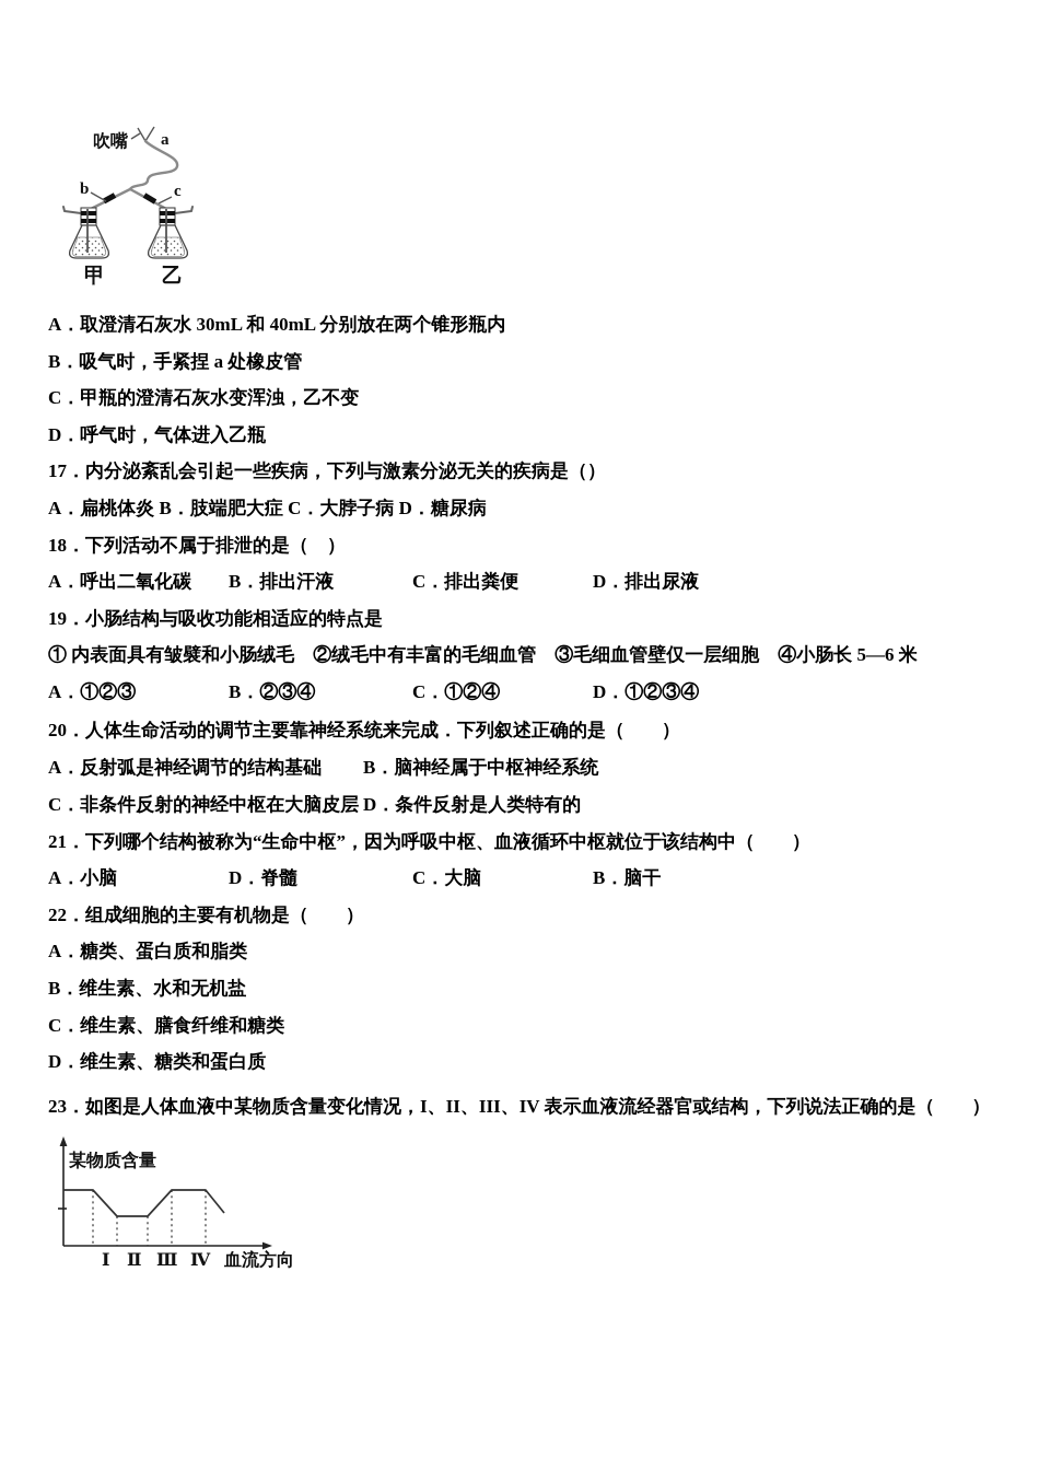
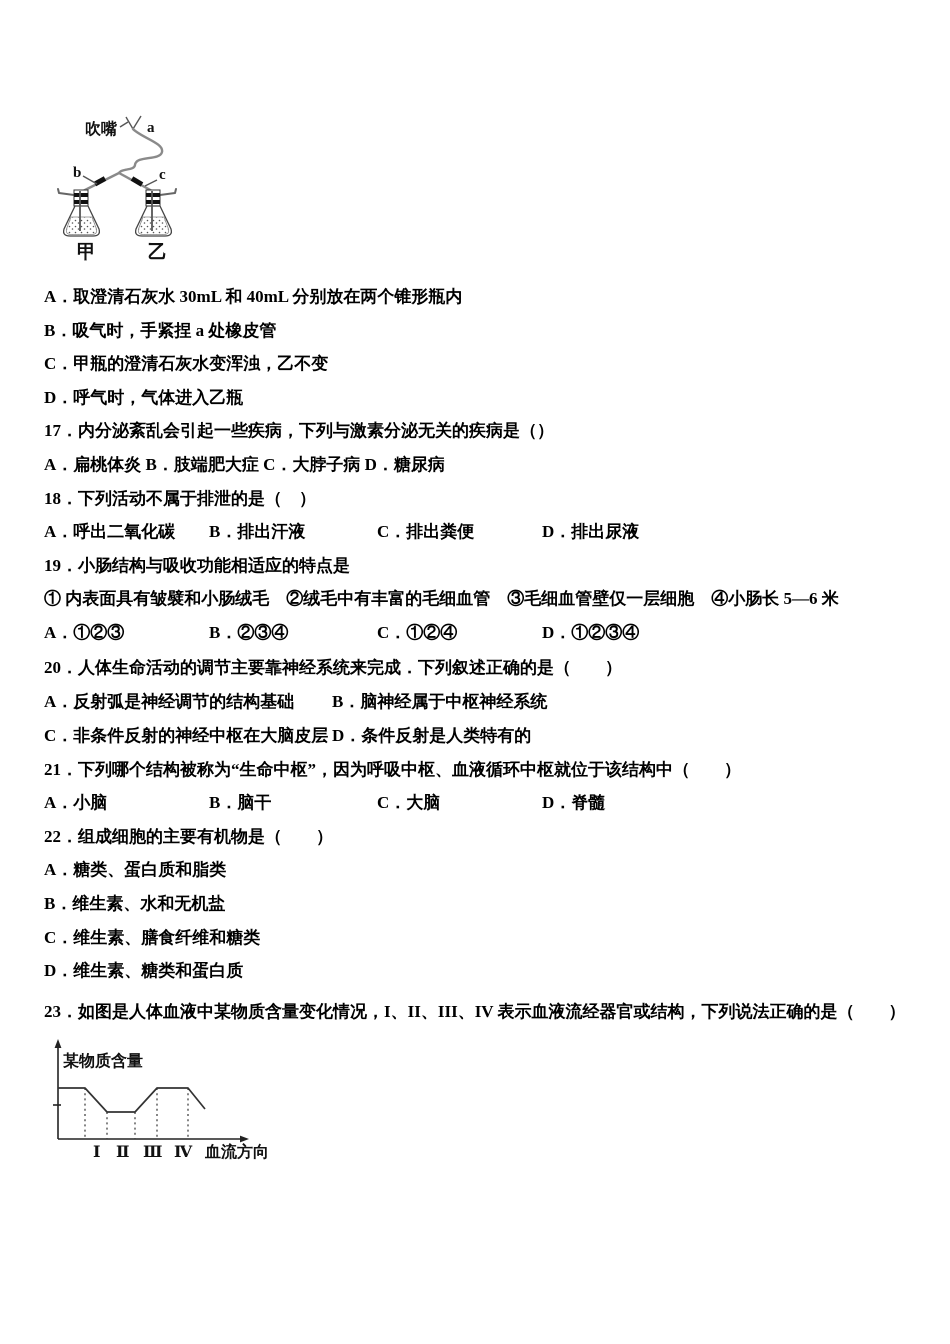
  吹嘴
  a
  b
  c
  甲
  乙
  A．取澄清石灰水 30mL 和 40mL 分别放在两个锥形瓶内
  B．吸气时，手紧捏 a 处橡皮管
  C．甲瓶的澄清石灰水变浑浊，乙不变
  D．呼气时，气体进入乙瓶
  17．内分泌紊乱会引起一些疾病，下列与激素分泌无关的疾病是（）
  A．扁桃体炎 B．肢端肥大症 C．大脖子病 D．糖尿病
  18．下列活动不属于排泄的是（ ）
  A．呼出二氧化碳
  B．排出汗液
  C．排出粪便
  D．排出尿液
  19．小肠结构与吸收功能相适应的特点是
  ① 内表面具有皱襞和小肠绒毛 ②绒毛中有丰富的毛细血管 ③毛细血管壁仅一层细胞 ④小肠长 5—6 米
  A．①②③
  B．②③④
  C．①②④
  D．①②③④
  20．人体生命活动的调节主要靠神经系统来完成．下列叙述正确的是（ ）
  A．反射弧是神经调节的结构基础
  B．脑神经属于中枢神经系统
  C．非条件反射的神经中枢在大脑皮层
  D．条件反射是人类特有的
  21．下列哪个结构被称为“生命中枢”，因为呼吸中枢、血液循环中枢就位于该结构中（ ）
  A．小脑
- D．脊髓
+ B．脑干
  C．大脑
- B．脑干
+ D．脊髓
  22．组成细胞的主要有机物是（ ）
  A．糖类、蛋白质和脂类
  B．维生素、水和无机盐
  C．维生素、膳食纤维和糖类
  D．维生素、糖类和蛋白质
  23．如图是人体血液中某物质含量变化情况，I、II、III、IV 表示血液流经器官或结构，下列说法正确的是（ ）
  某物质含量
  Ⅰ
  Ⅱ
  Ⅲ
  Ⅳ
  血流方向
